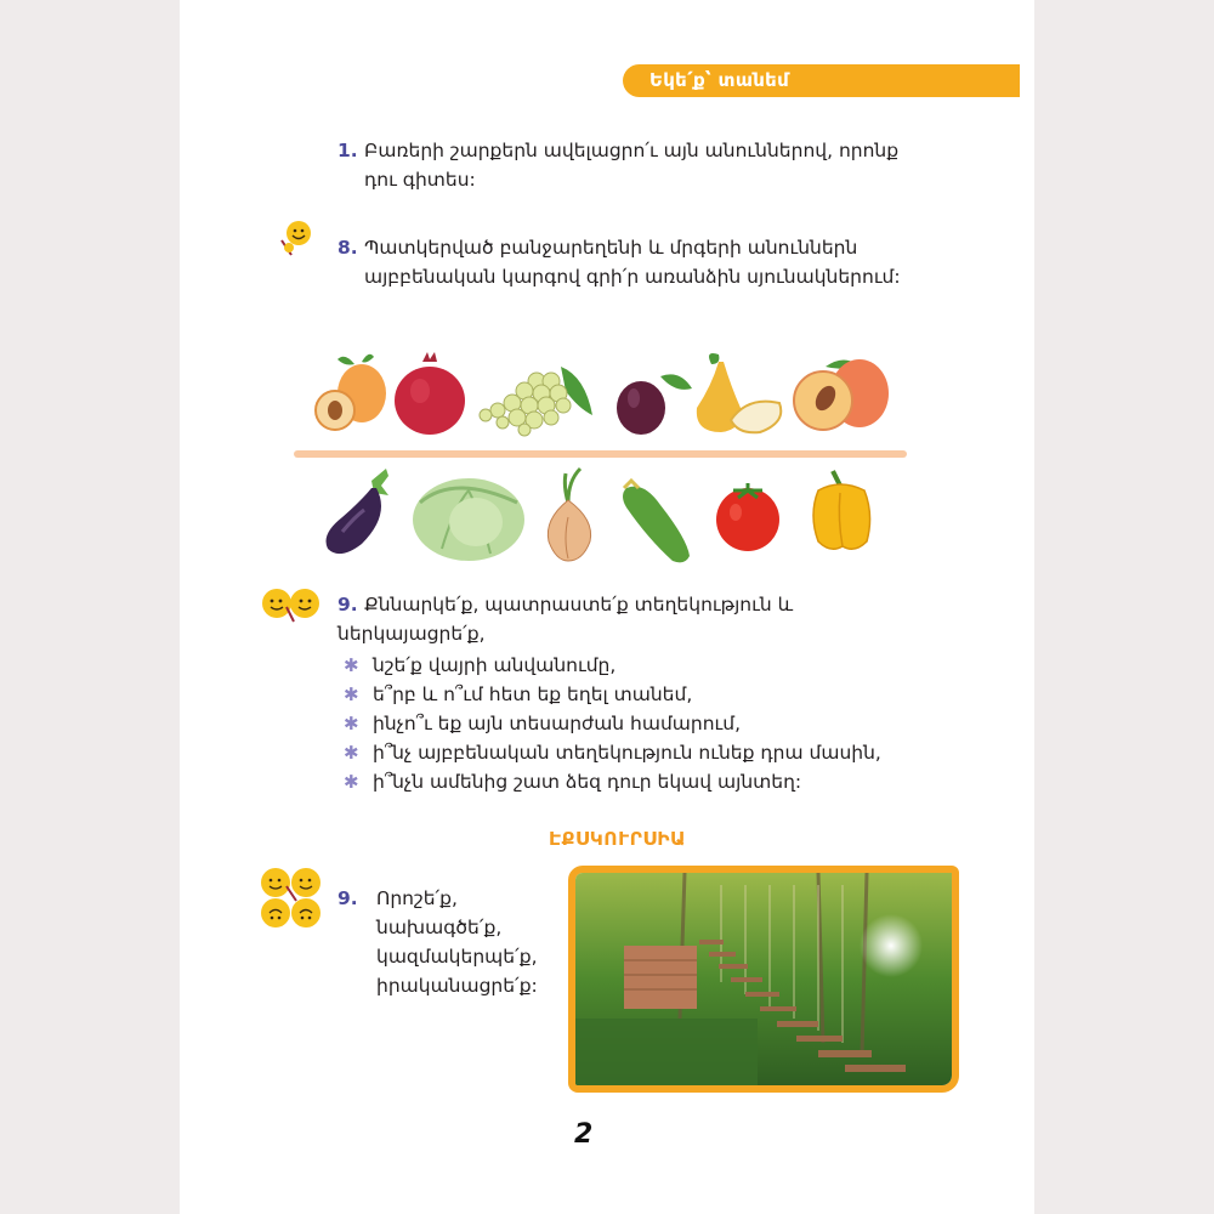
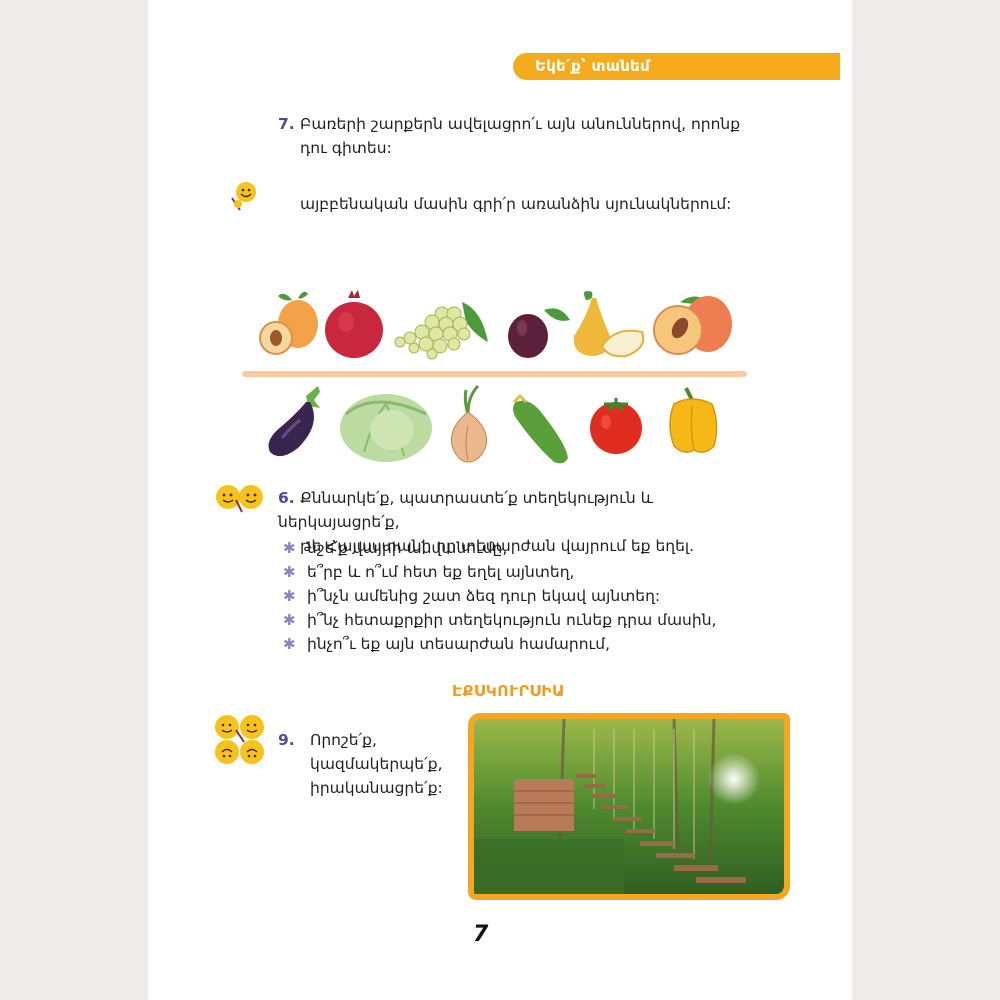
  Եկե՛ք՝ տանեմ
- 1. Բառերի շարքերն ավելացրո՛ւ այն անուններով, որոնք
+ 7. Բառերի շարքերն ավելացրո՛ւ այն անուններով, որոնք
  դու գիտես:
- 8. Պատկերված բանջարեղենի և մրգերի անուններն
- այբբենական կարգով գրի՛ր առանձին սյունակներում:
+ այբբենական մասին գրի՛ր առանձին սյունակներում:
- 9. Քննարկե՛ք, պատրաստե՛ք տեղեկություն և ներկայացրե՛ք,
+ 6. Քննարկե՛ք, պատրաստե՛ք տեղեկություն և ներկայացրե՛ք,
+ թե Հայաստանի որ տեսարժան վայրում եք եղել.
  ✱
  նշե՛ք վայրի անվանումը,
  ✱
- ե՞րբ և ո՞ւմ հետ եք եղել տանեմ,
+ ե՞րբ և ո՞ւմ հետ եք եղել այնտեղ,
  ✱
- ինչո՞ւ եք այն տեսարժան համարում,
+ ի՞նչն ամենից շատ ձեզ դուր եկավ այնտեղ:
  ✱
- ի՞նչ այբբենական տեղեկություն ունեք դրա մասին,
+ ի՞նչ հետաքրքիր տեղեկություն ունեք դրա մասին,
  ✱
- ի՞նչն ամենից շատ ձեզ դուր եկավ այնտեղ:
+ ինչո՞ւ եք այն տեսարժան համարում,
  ԷՔՍԿՈՒՐՍԻԱ
  9. Որոշե՛ք,
- նախագծե՛ք,
  կազմակերպե՛ք,
  իրականացրե՛ք:
- 2
+ 7
